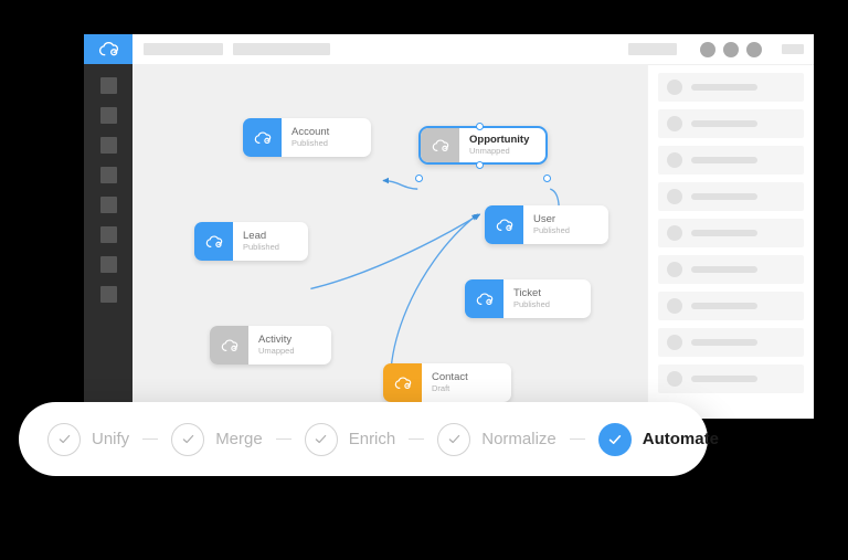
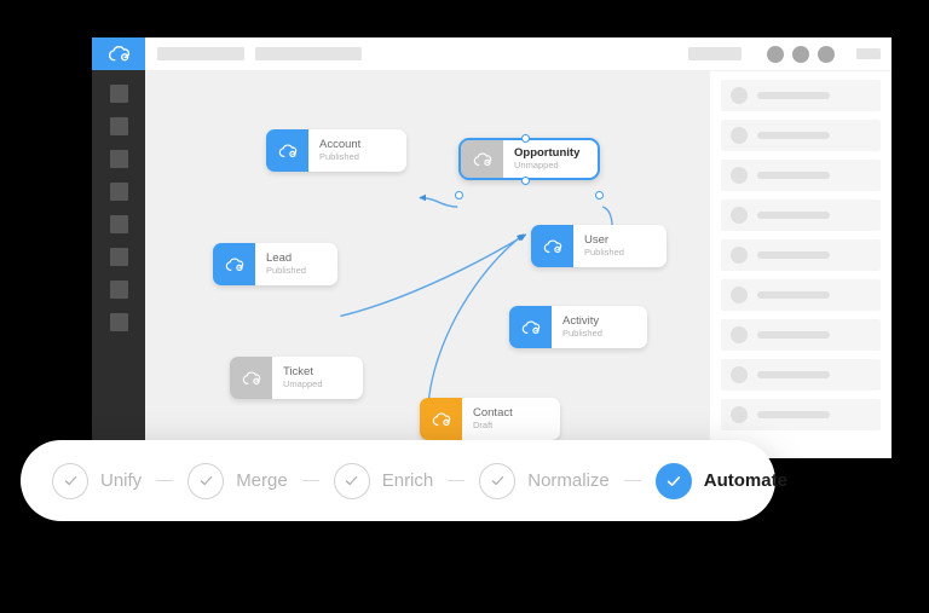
  Account
  Published
  Opportunity
  Unmapped
  Lead
  Published
  User
  Published
- Ticket
+ Activity
  Published
- Activity
+ Ticket
  Umapped
  Contact
  Draft
  Unify
  Merge
  Enrich
  Normalize
  Automate
